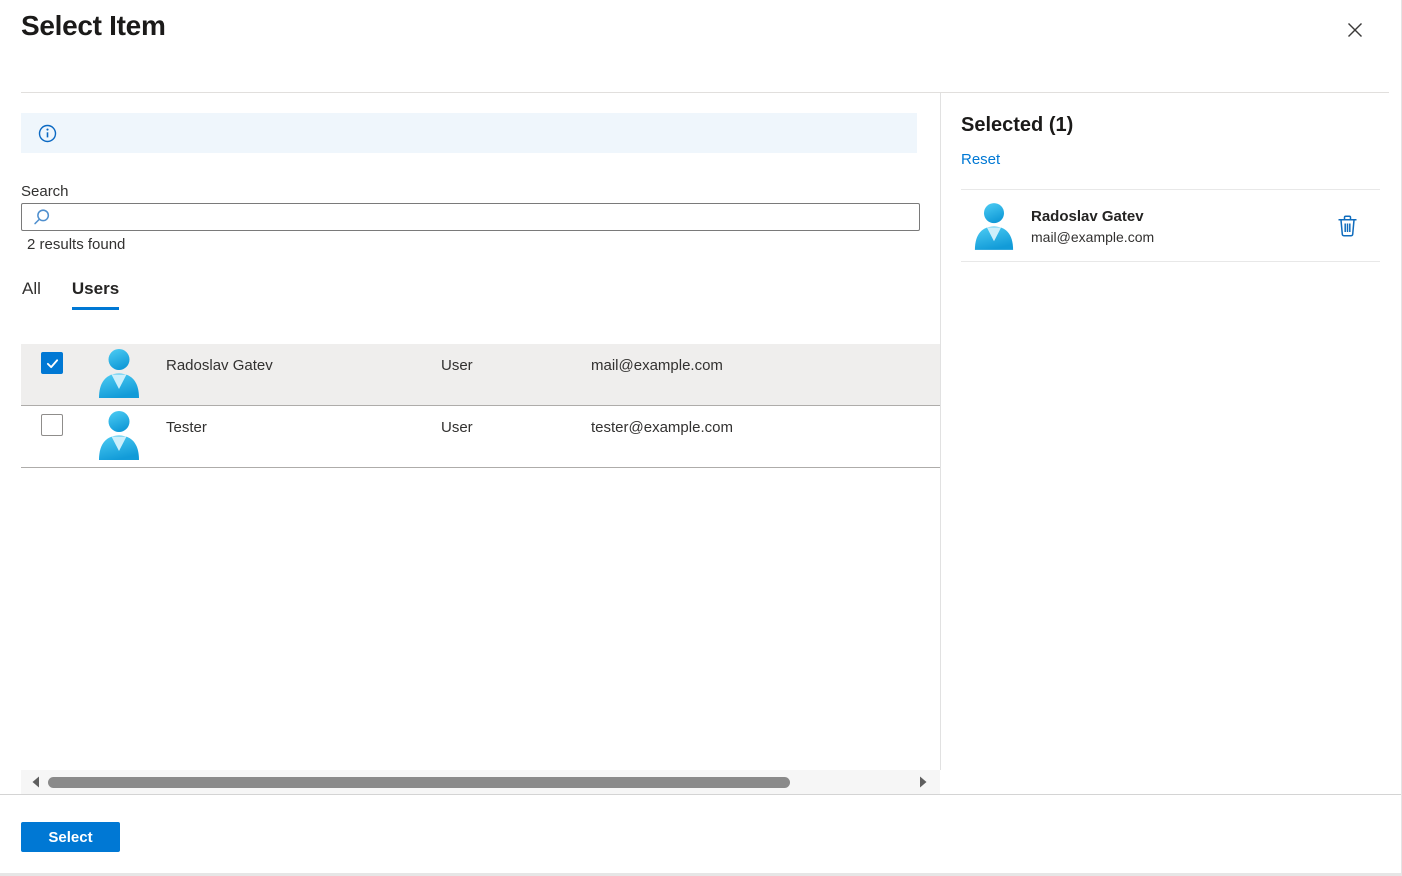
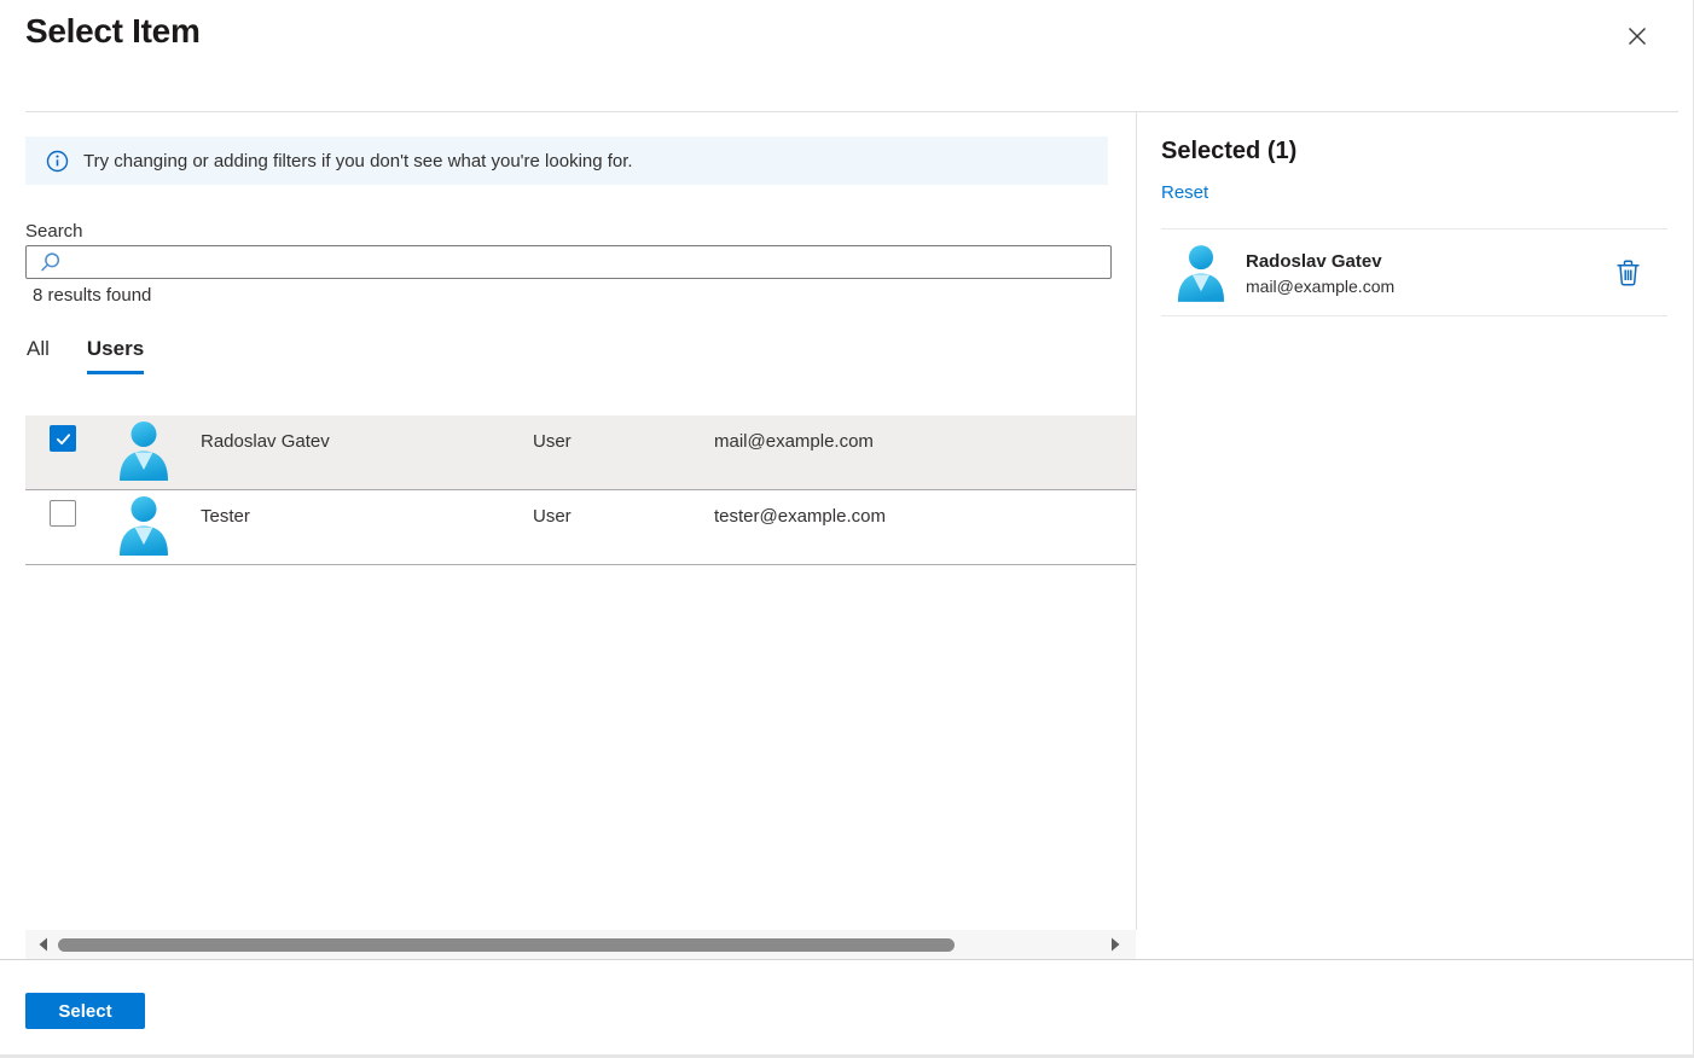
  Select Item
+ Try changing or adding filters if you don't see what you're looking for.
  Search
- 2 results found
+ 8 results found
  All
  Users
  Radoslav Gatev
  User
  mail@example.com
  Tester
  User
  tester@example.com
  Selected (1)
  Reset
  Radoslav Gatev
  mail@example.com
  Select
